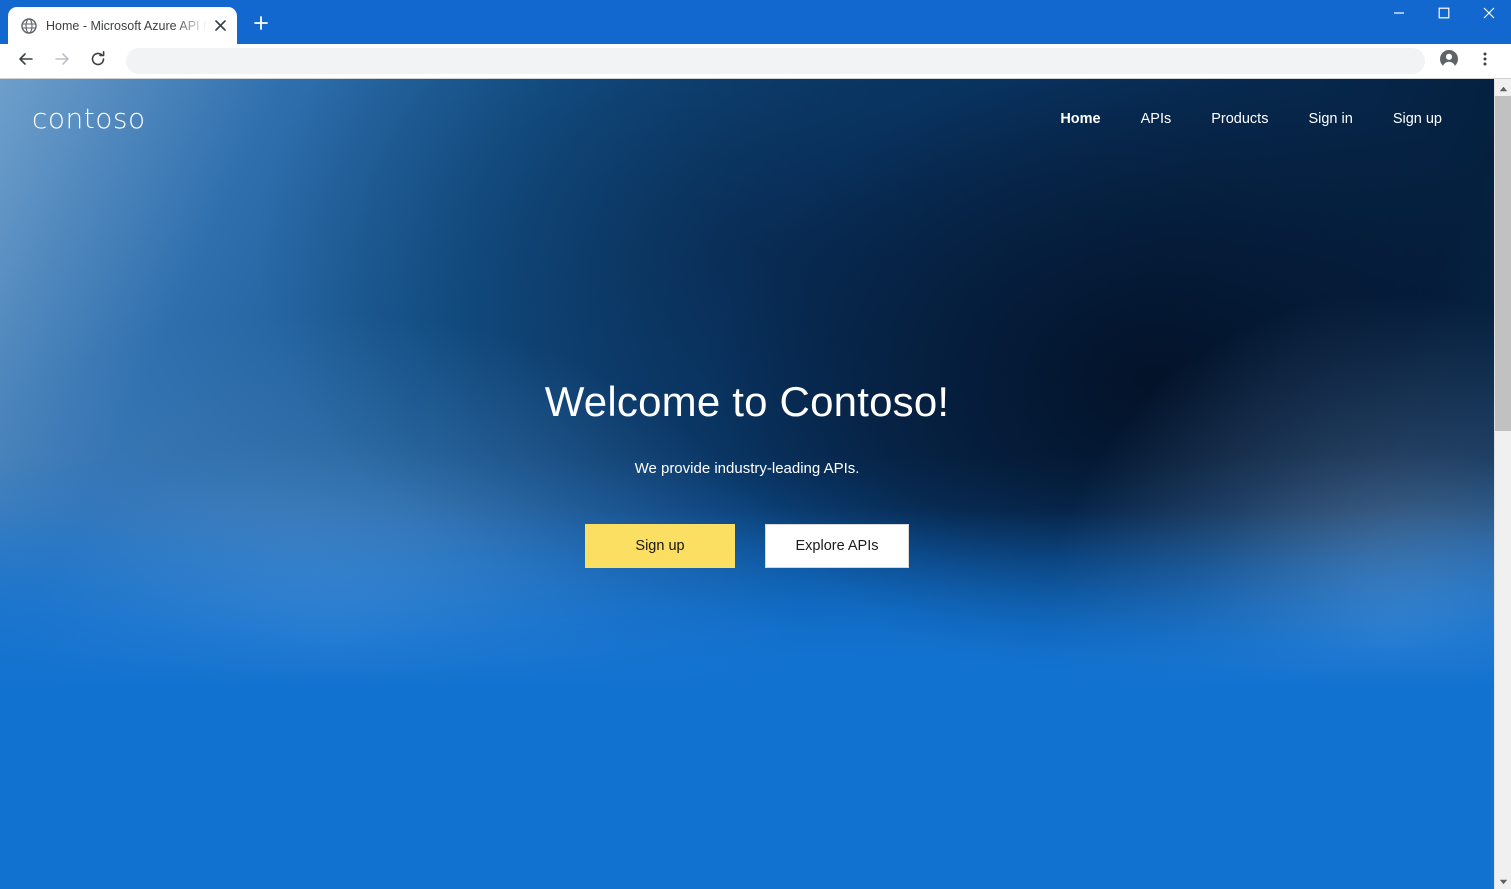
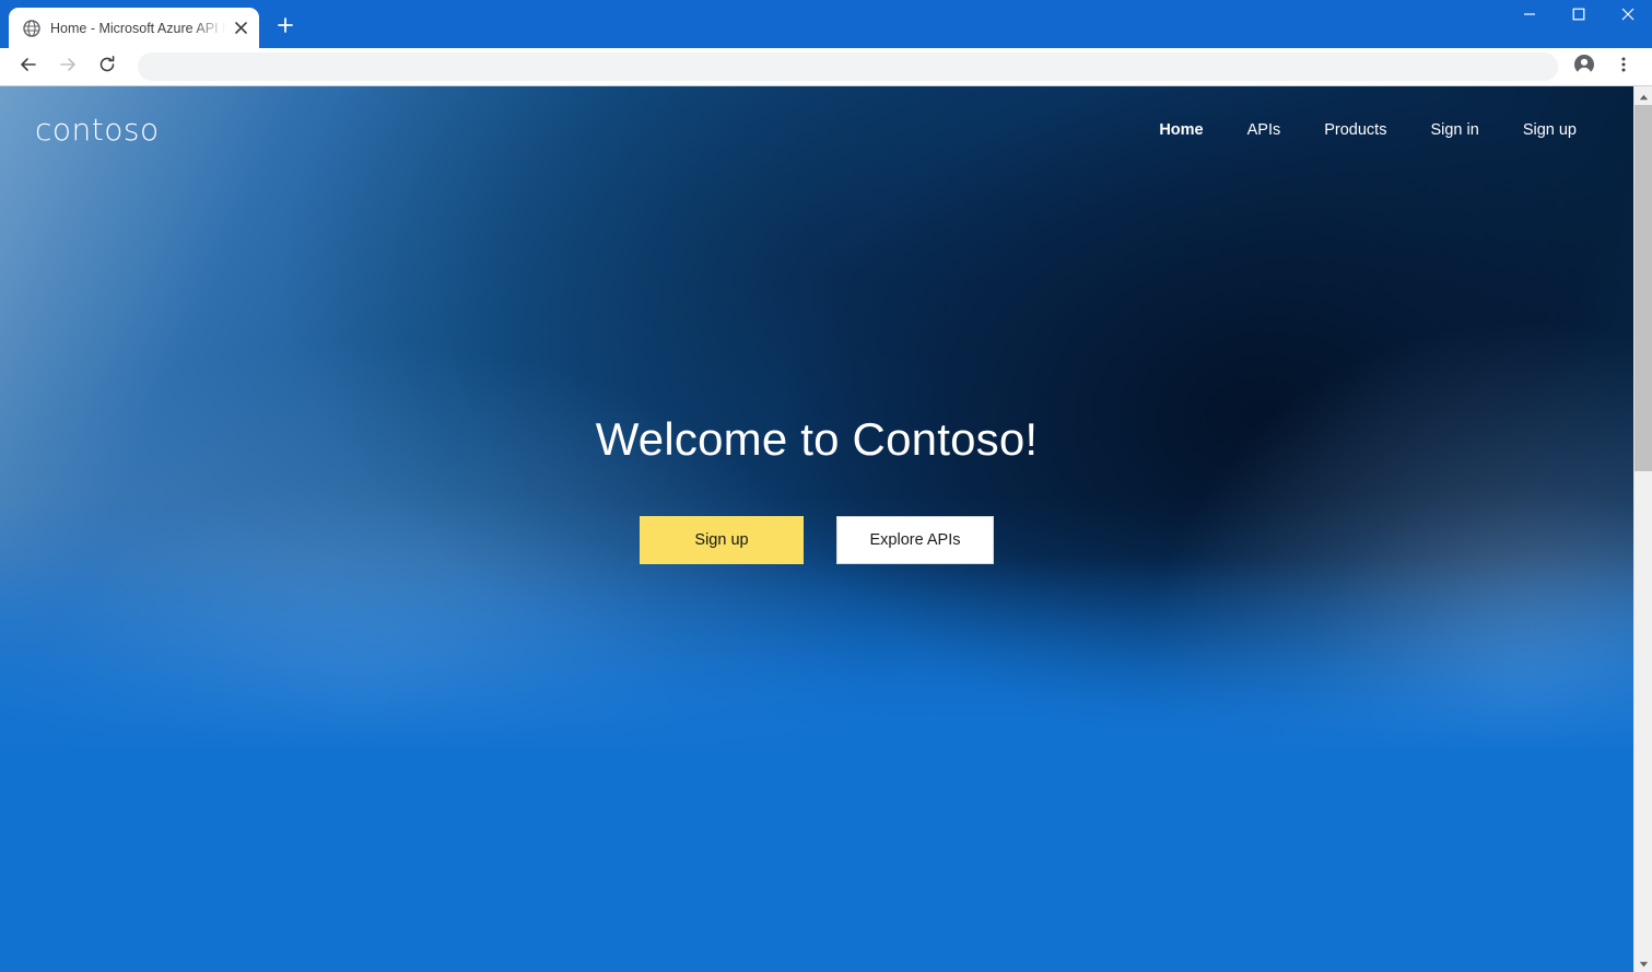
  contoso
  Home
  APIs
  Products
  Sign in
  Sign up
  Welcome to Contoso!
- We provide industry-leading APIs.
  Sign up
  Explore APIs
